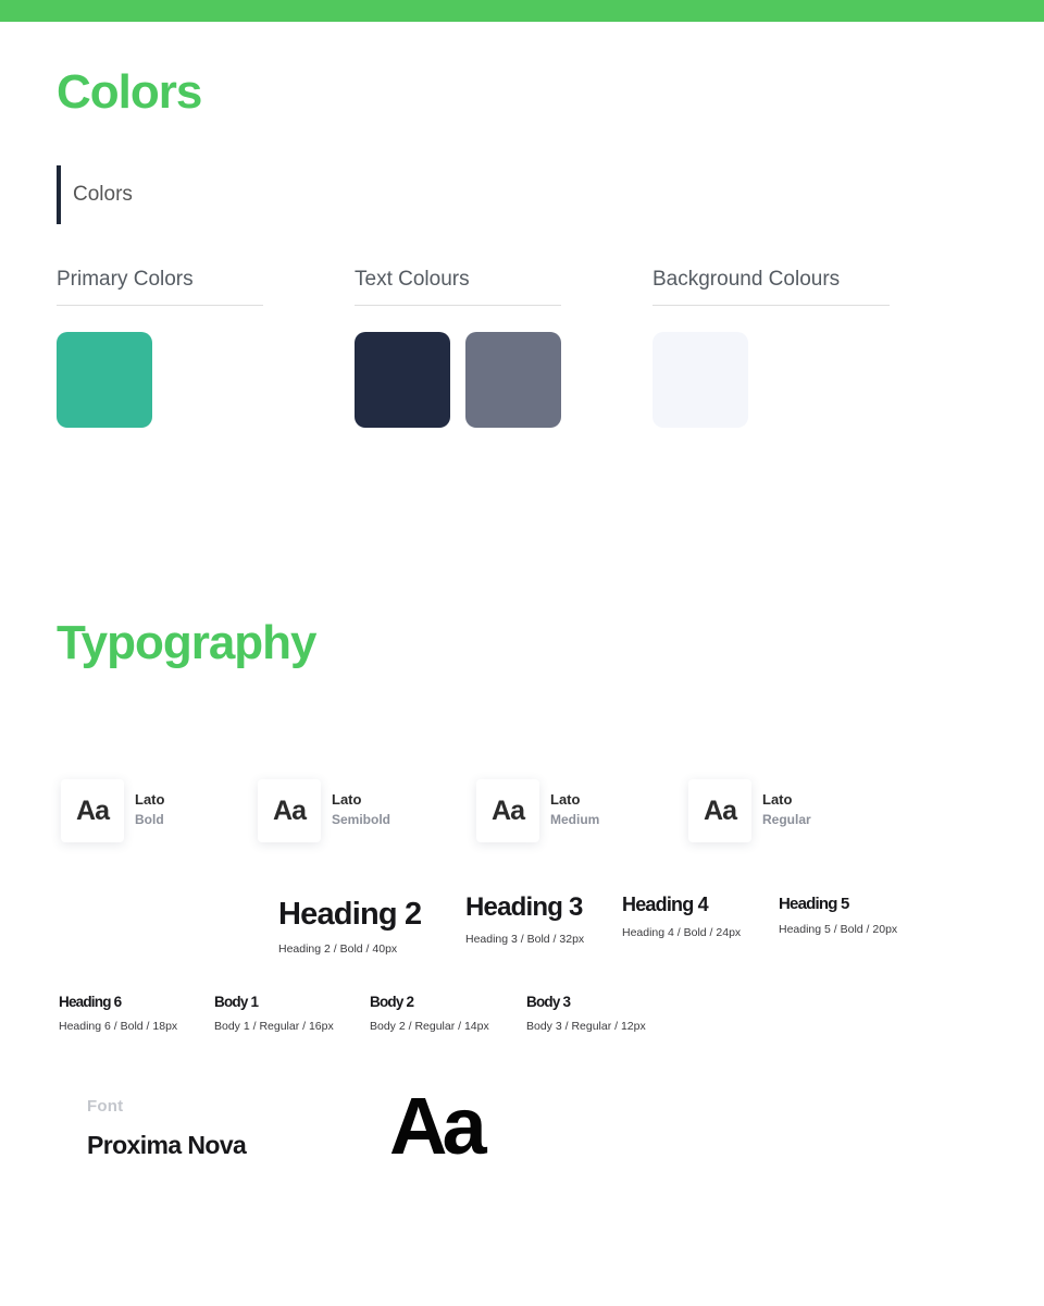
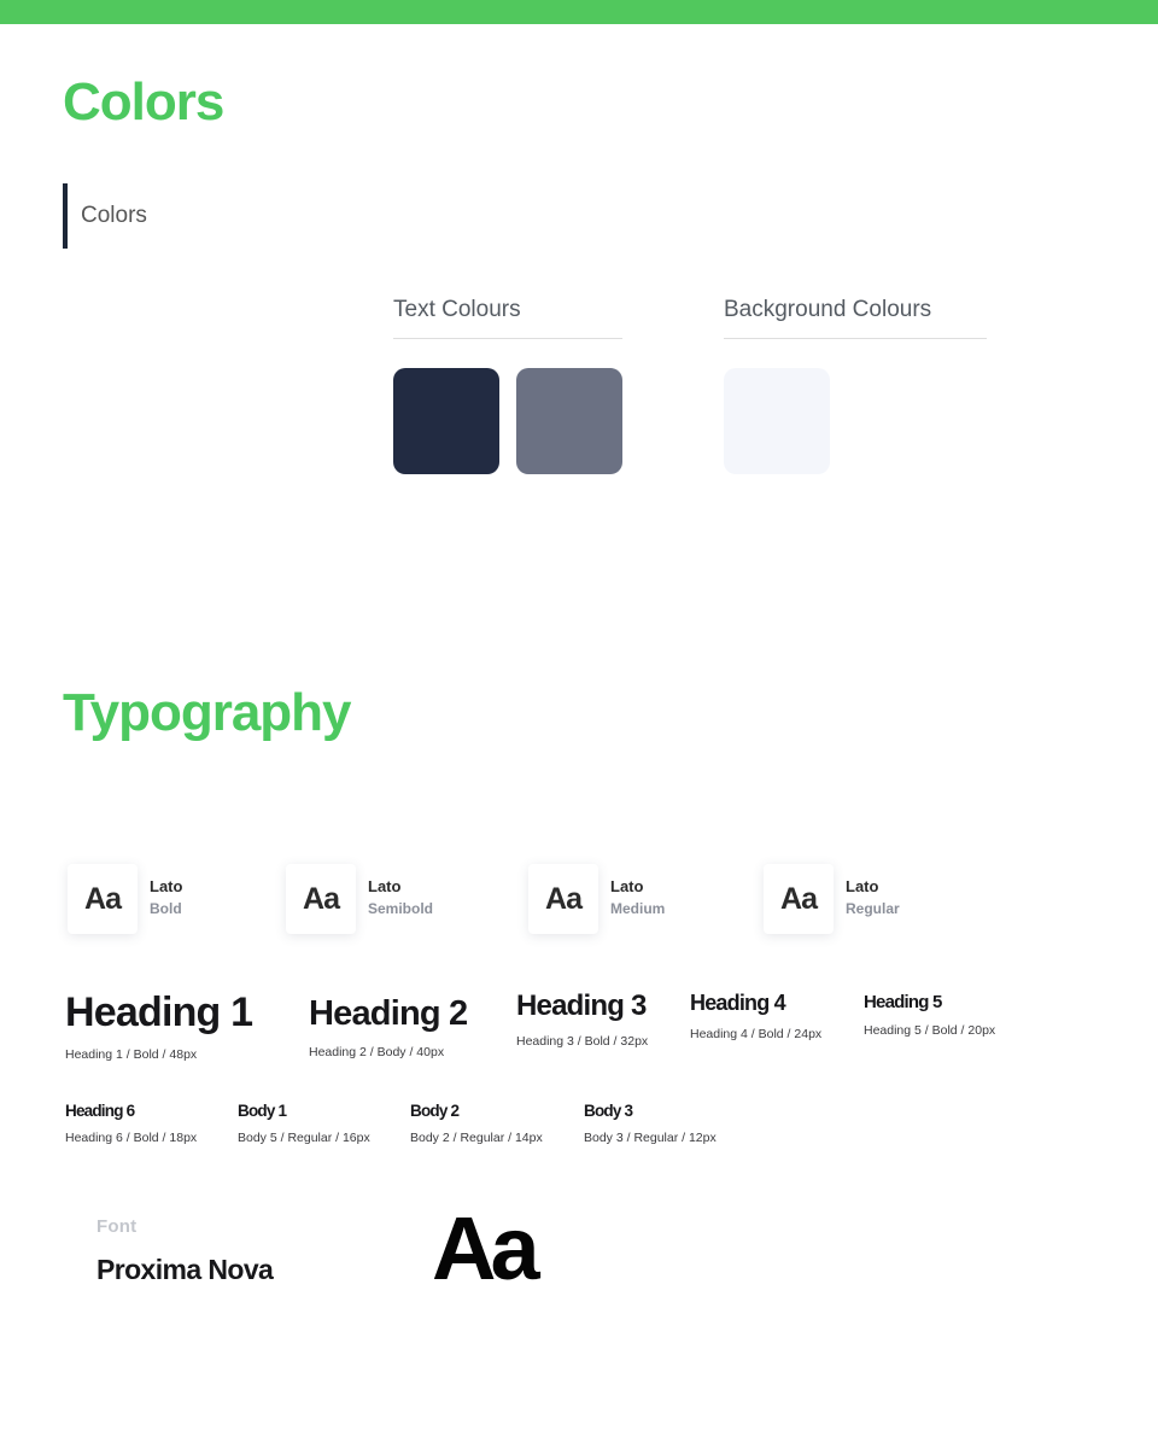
  Colors
  Colors
- Primary Colors
  Text Colours
  Background Colours
  Typography
  Aa
  Lato
  Bold
  Aa
  Lato
  Semibold
  Aa
  Lato
  Medium
  Aa
  Lato
  Regular
+ Heading 1
+ Heading 1 / Bold / 48px
  Heading 2
- Heading 2 / Bold / 40px
+ Heading 2 / Body / 40px
  Heading 3
  Heading 3 / Bold / 32px
  Heading 4
  Heading 4 / Bold / 24px
  Heading 5
  Heading 5 / Bold / 20px
  Heading 6
  Heading 6 / Bold / 18px
  Body 1
- Body 1 / Regular / 16px
+ Body 5 / Regular / 16px
  Body 2
  Body 2 / Regular / 14px
  Body 3
  Body 3 / Regular / 12px
  Font
  Proxima Nova
  Aa
